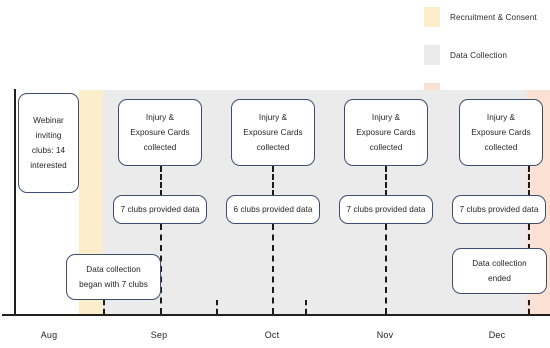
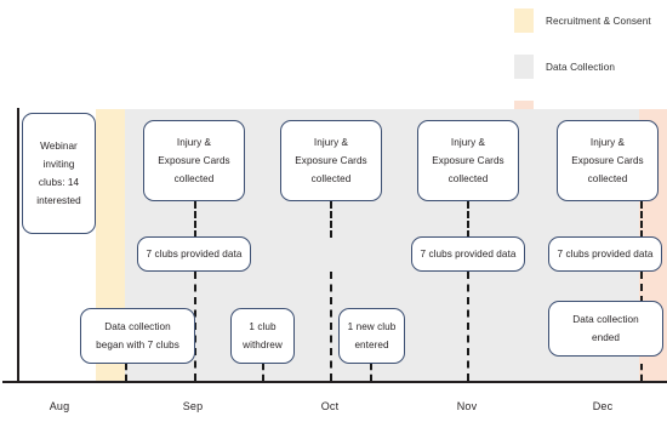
  Recruitment & Consent
  Data Collection
  Webinar
  inviting
  clubs: 14
  interested
  Injury &
  Exposure Cards
  collected
  Injury &
  Exposure Cards
  collected
  Injury &
  Exposure Cards
  collected
  Injury &
  Exposure Cards
  collected
  7 clubs provided data
- 6 clubs provided data
  7 clubs provided data
  7 clubs provided data
  Data collection
  began with 7 clubs
+ 1 club
+ withdrew
+ 1 new club
+ entered
  Data collection
  ended
  Aug
  Sep
  Oct
  Nov
  Dec
